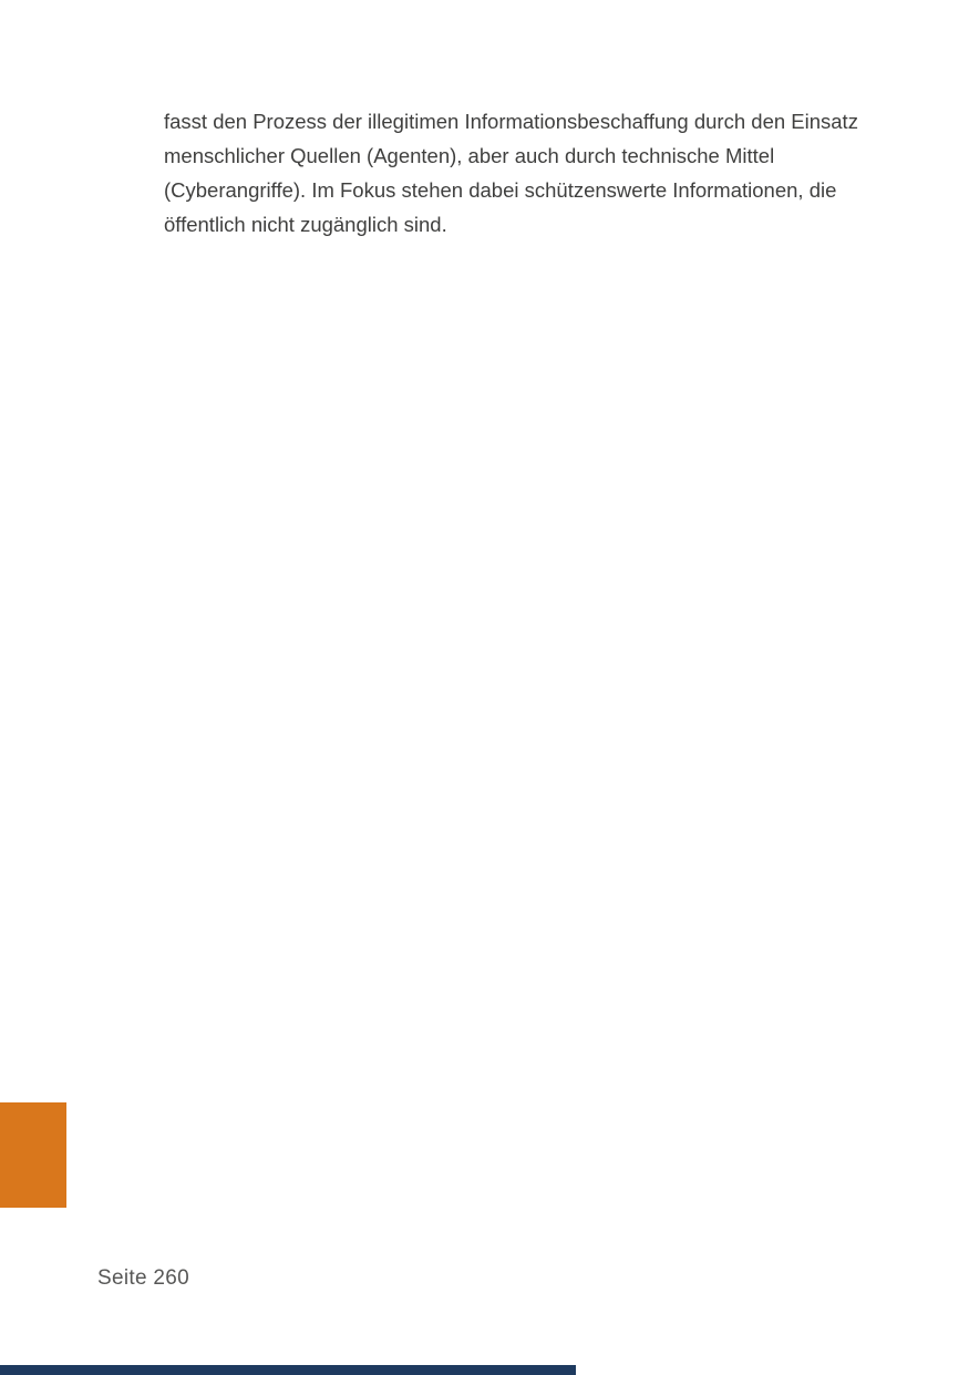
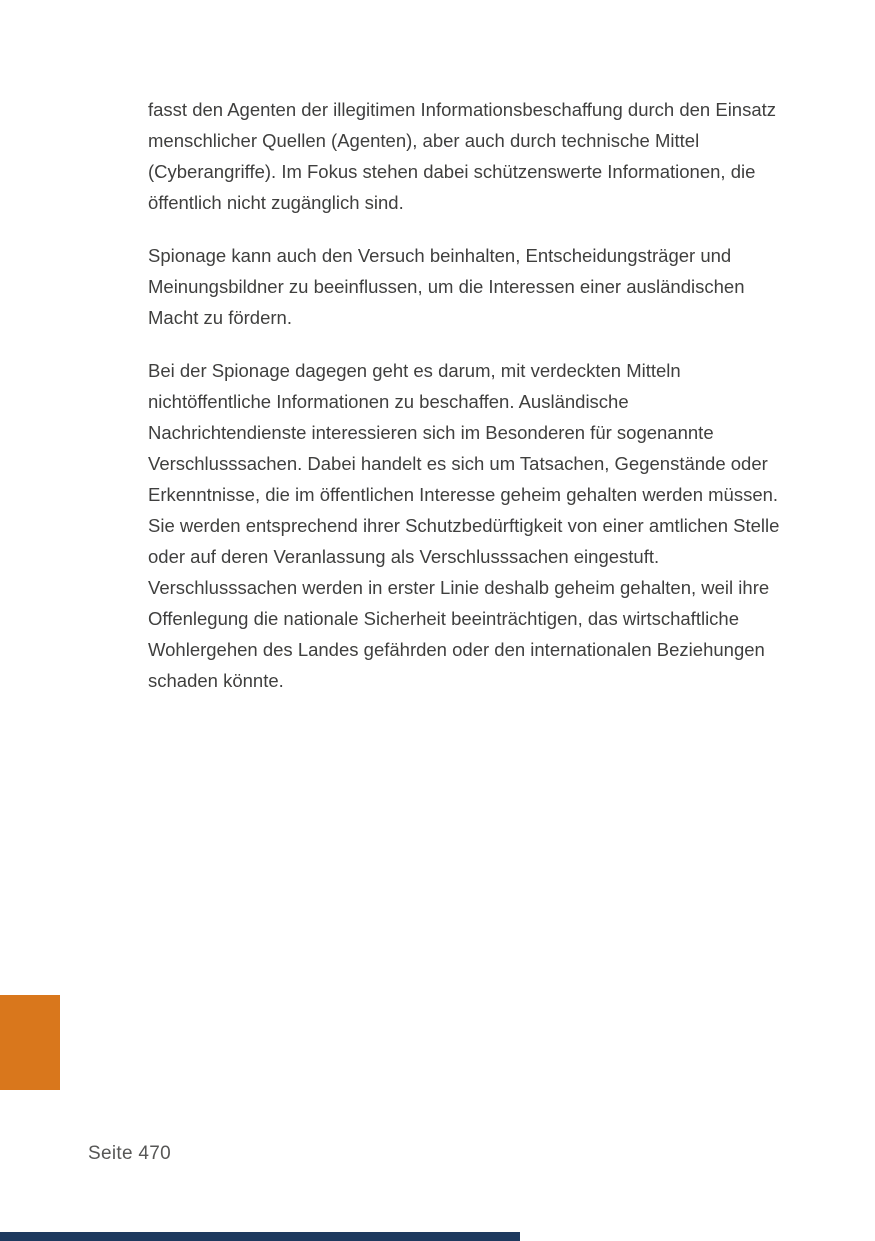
- fasst den Prozess der illegitimen Informationsbeschaffung durch den Einsatz menschlicher Quellen (Agenten), aber auch durch technische Mittel (Cyberangriffe). Im Fokus stehen dabei schützenswerte Informationen, die öffentlich nicht zugänglich sind.
+ fasst den Agenten der illegitimen Informationsbeschaffung durch den Einsatz menschlicher Quellen (Agenten), aber auch durch technische Mittel (Cyberangriffe). Im Fokus stehen dabei schützenswerte Informationen, die öffentlich nicht zugänglich sind.
+ Spionage kann auch den Versuch beinhalten, Entscheidungsträger und Meinungsbildner zu beeinflussen, um die Interessen einer ausländischen Macht zu fördern.
+ Bei der Spionage dagegen geht es darum, mit verdeckten Mitteln nichtöffentliche Informationen zu beschaffen. Ausländische Nachrichtendienste interessieren sich im Besonderen für sogenannte Verschlusssachen. Dabei handelt es sich um Tatsachen, Gegenstände oder Erkenntnisse, die im öffentlichen Interesse geheim gehalten werden müssen. Sie werden entsprechend ihrer Schutzbedürftigkeit von einer amtlichen Stelle oder auf deren Veranlassung als Verschlusssachen eingestuft. Verschlusssachen werden in erster Linie deshalb geheim gehalten, weil ihre Offenlegung die nationale Sicherheit beeinträchtigen, das wirtschaftliche Wohlergehen des Landes gefährden oder den internationalen Beziehungen schaden könnte.
- Seite 260
+ Seite 470
